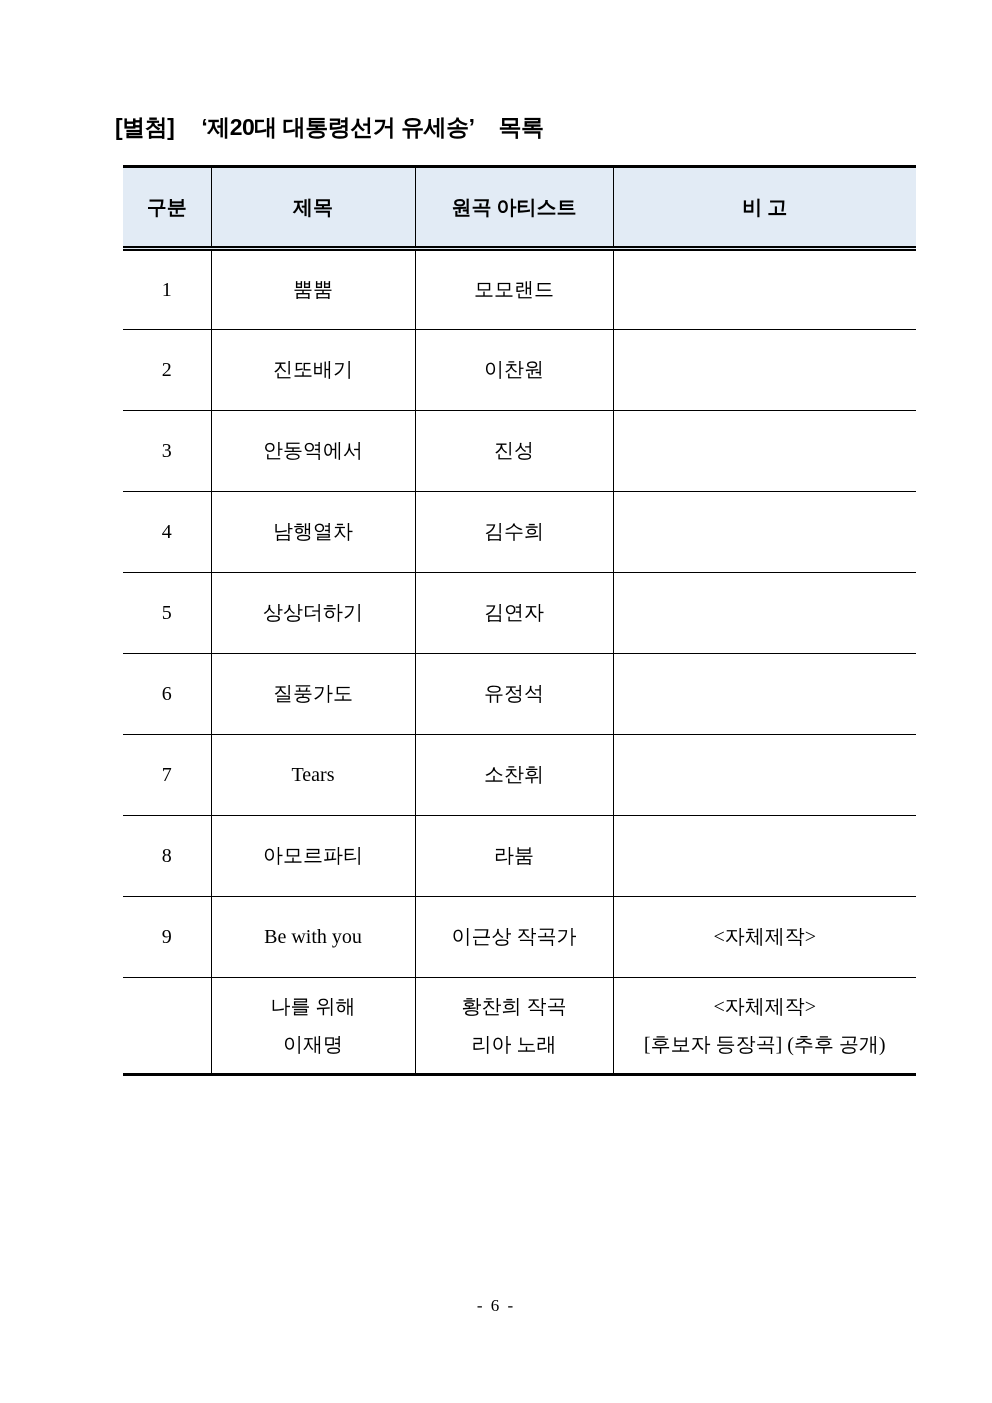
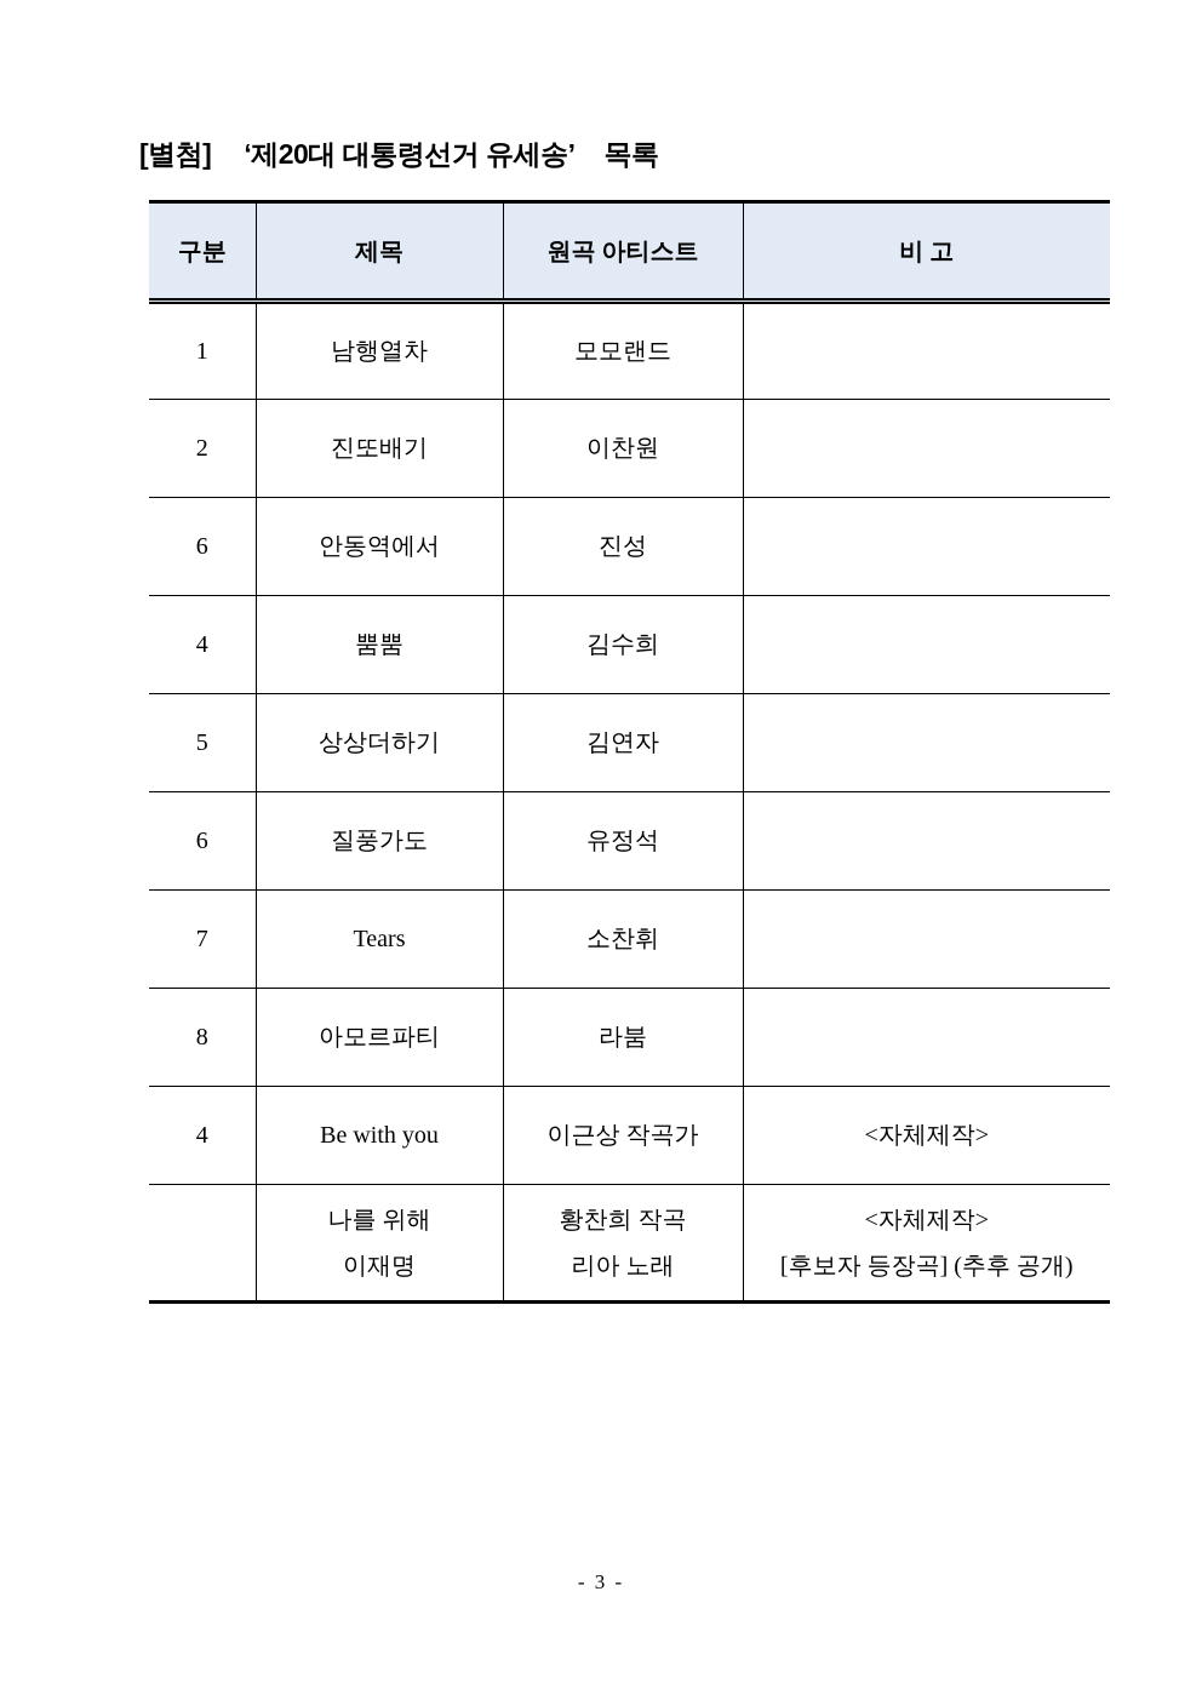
  [별첨] ‘제20대 대통령선거 유세송’ 목록
  구분	제목	원곡 아티스트	비 고
- 1	뿜뿜	모모랜드
+ 1	남행열차	모모랜드
  2	진또배기	이찬원
- 3	안동역에서	진성
+ 6	안동역에서	진성
- 4	남행열차	김수희
+ 4	뿜뿜	김수희
  5	상상더하기	김연자
  6	질풍가도	유정석
  7	Tears	소찬휘
  8	아모르파티	라붐
- 9	Be with you	이근상 작곡가	<자체제작>
+ 4	Be with you	이근상 작곡가	<자체제작>
  	나를 위해 이재명	황찬희 작곡 리아 노래	<자체제작> [후보자 등장곡] (추후 공개)
- - 6 -
+ - 3 -
